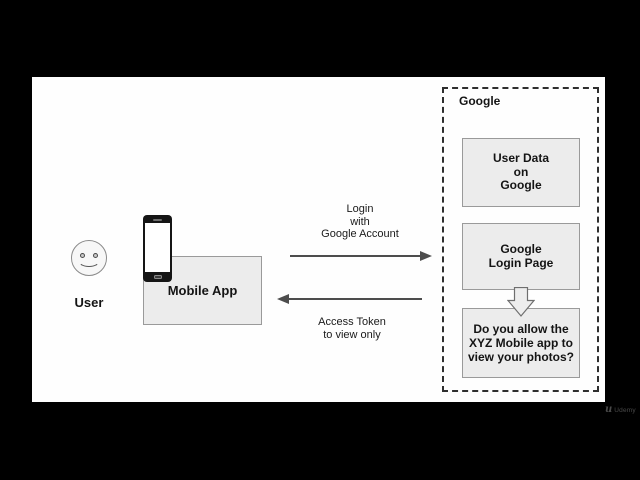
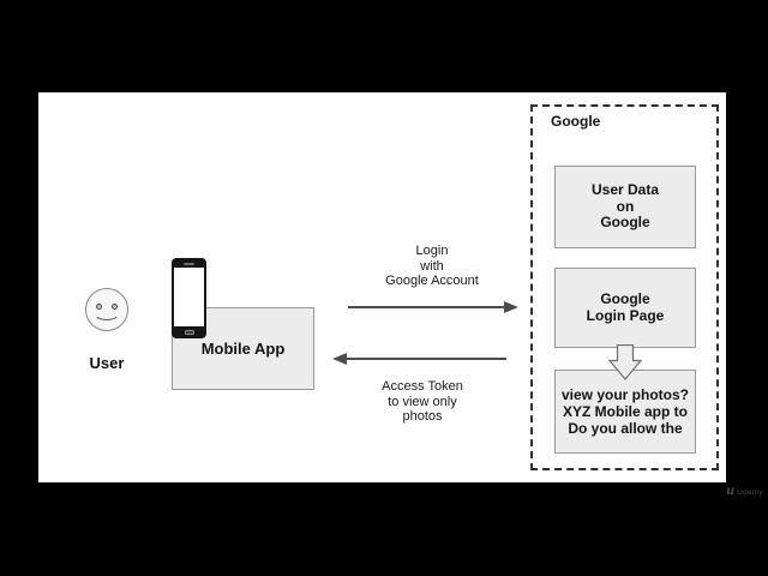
  User
  Mobile App
  Login
  with
  Google Account
  Access Token
  to view only
+ photos
  Google
  User Data
  on
  Google
  Google
  Login Page
- Do you allow the
+ view your photos?
  XYZ Mobile app to
- view your photos?
+ Do you allow the
  u
